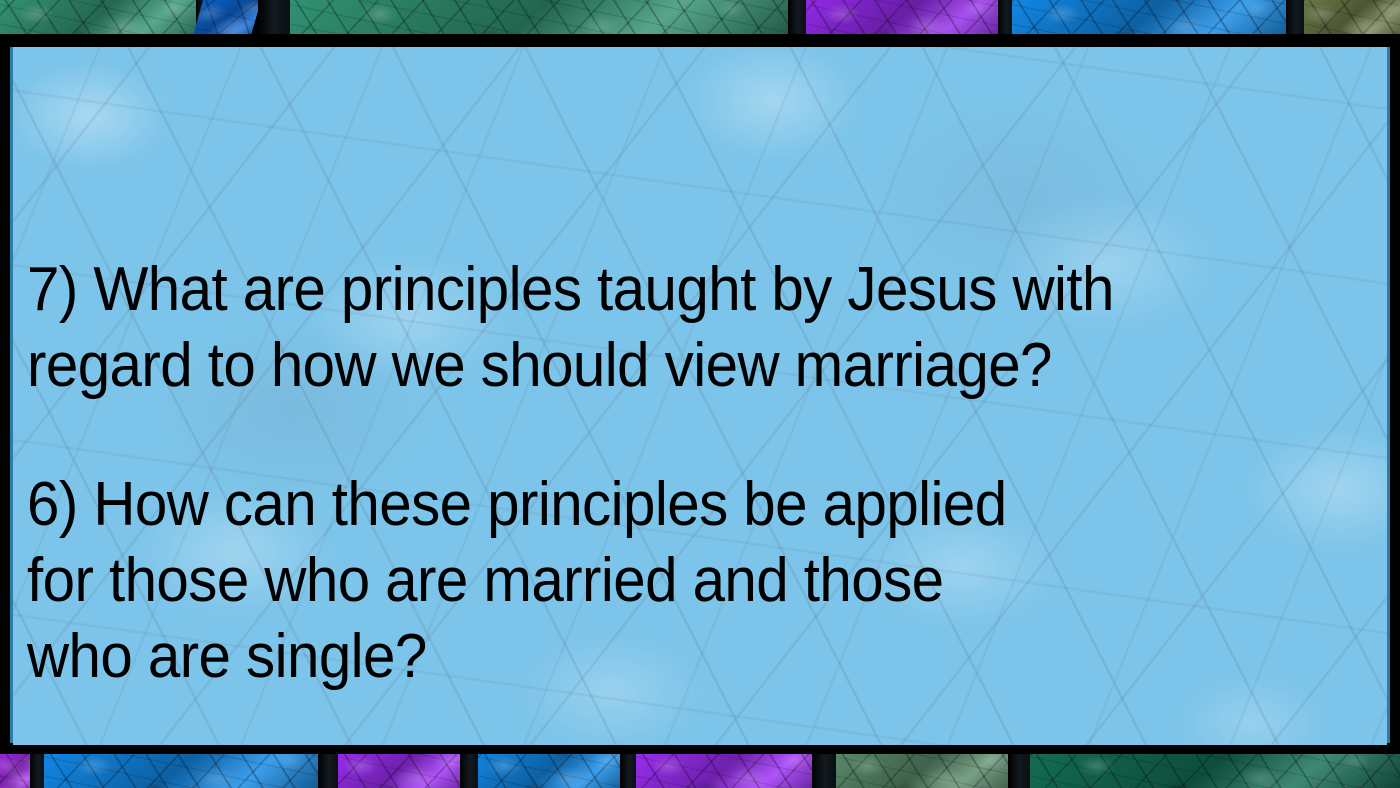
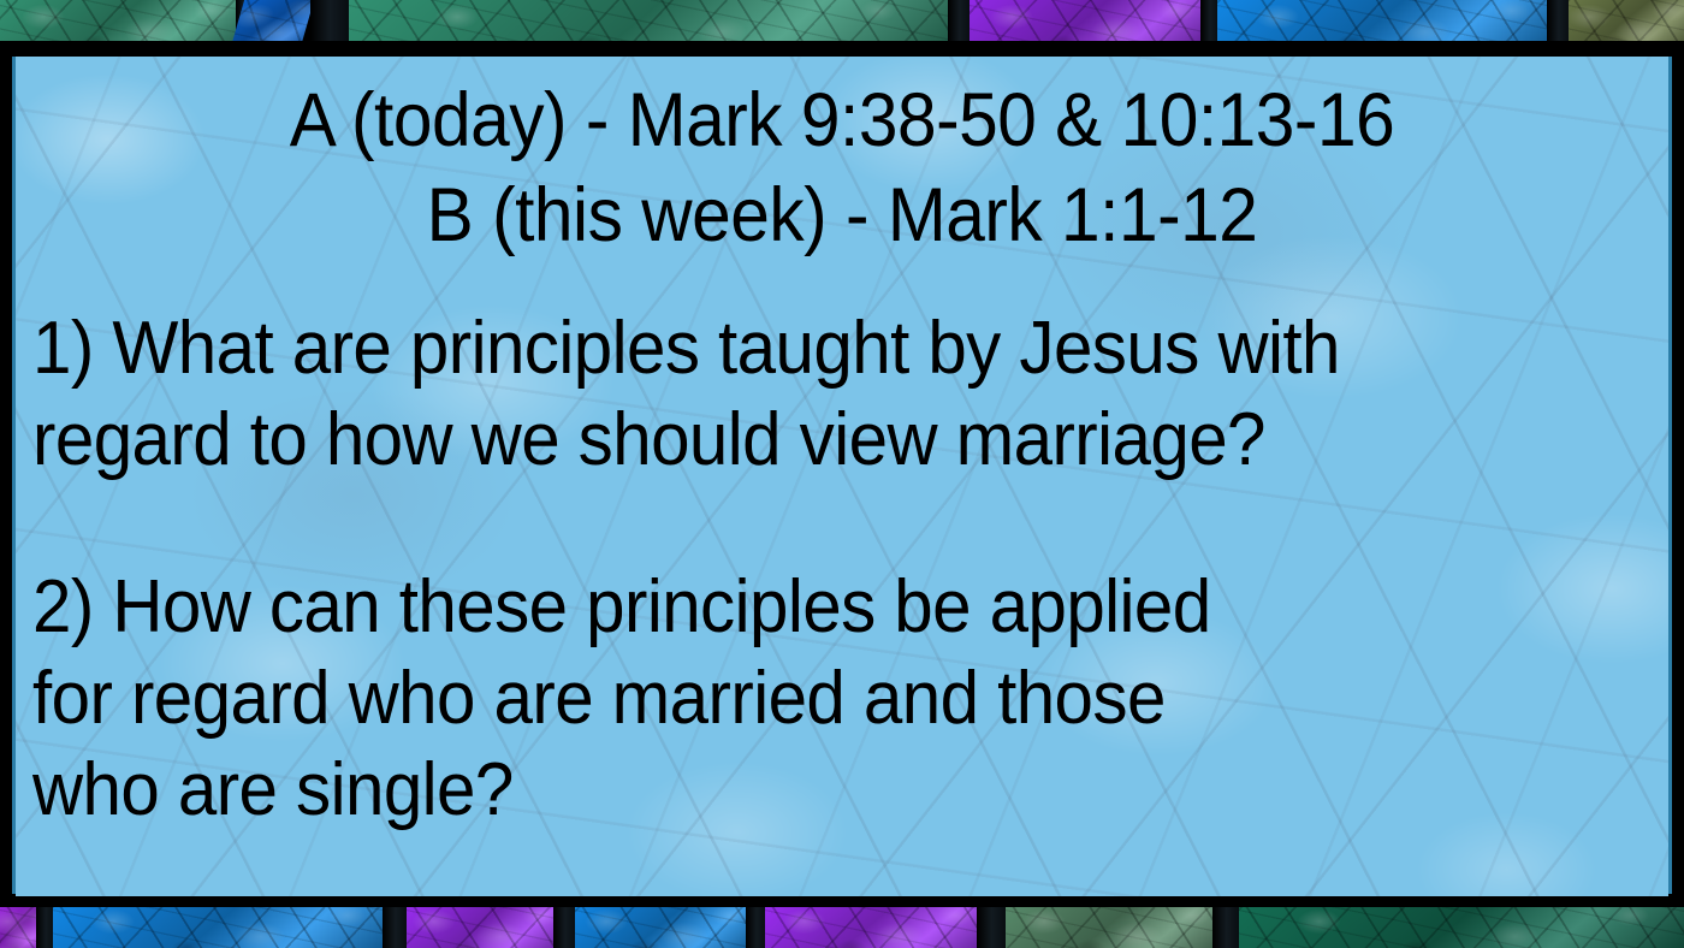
+ A (today) - Mark 9:38-50 & 10:13-16
+ B (this week) - Mark 1:1-12
- 7) What are principles taught by Jesus with
+ 1) What are principles taught by Jesus with
  regard to how we should view marriage?
- 6) How can these principles be applied
+ 2) How can these principles be applied
- for those who are married and those
+ for regard who are married and those
  who are single?
